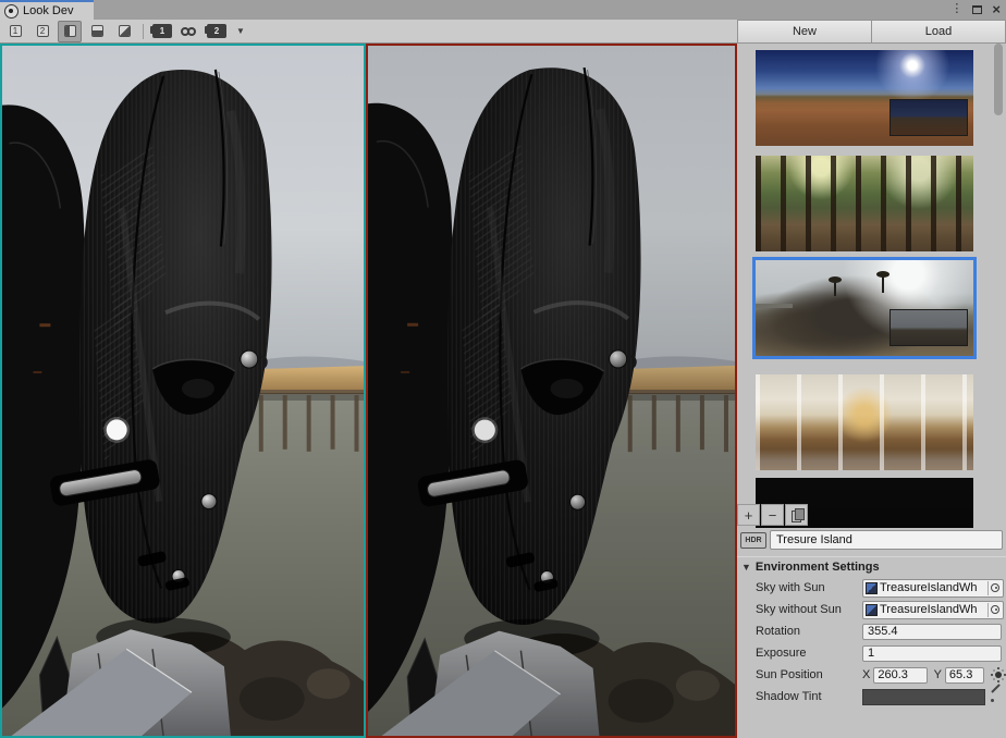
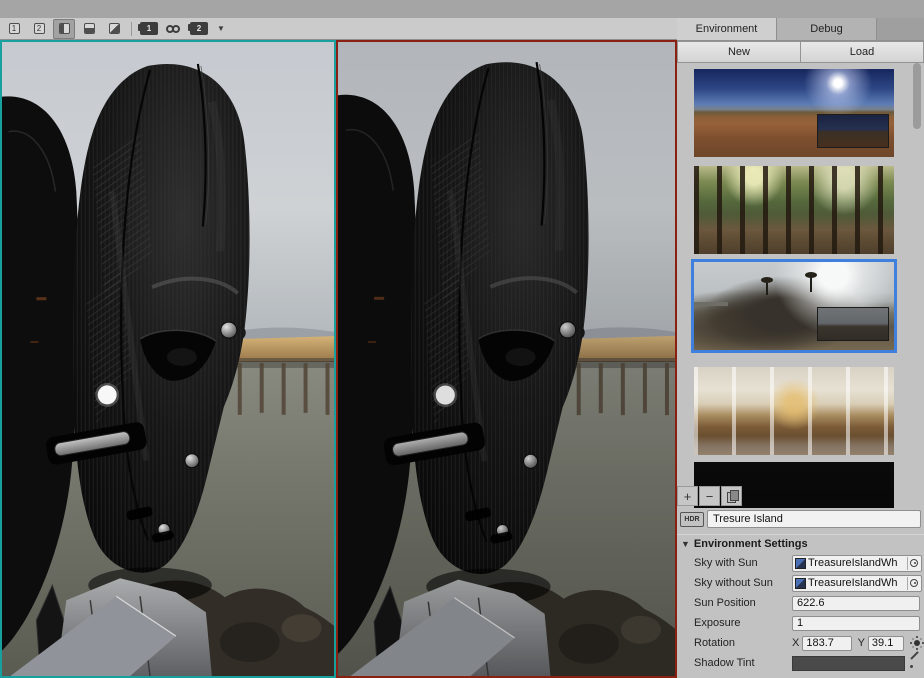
- Look Dev
- ⋮
- ×
  1
  2
  1
  2
  ▼
+ Environment
+ Debug
  New
  Load
  +
  −
  Tresure Island
  ▼
  Environment Settings
  Sky with Sun
  TreasureIslandWh
  Sky without Sun
  TreasureIslandWh
- Rotation
+ Sun Position
- 355.4
+ 622.6
  Exposure
  1
- Sun Position
+ Rotation
  X
- 260.3
+ 183.7
  Y
- 65.3
+ 39.1
  Shadow Tint
